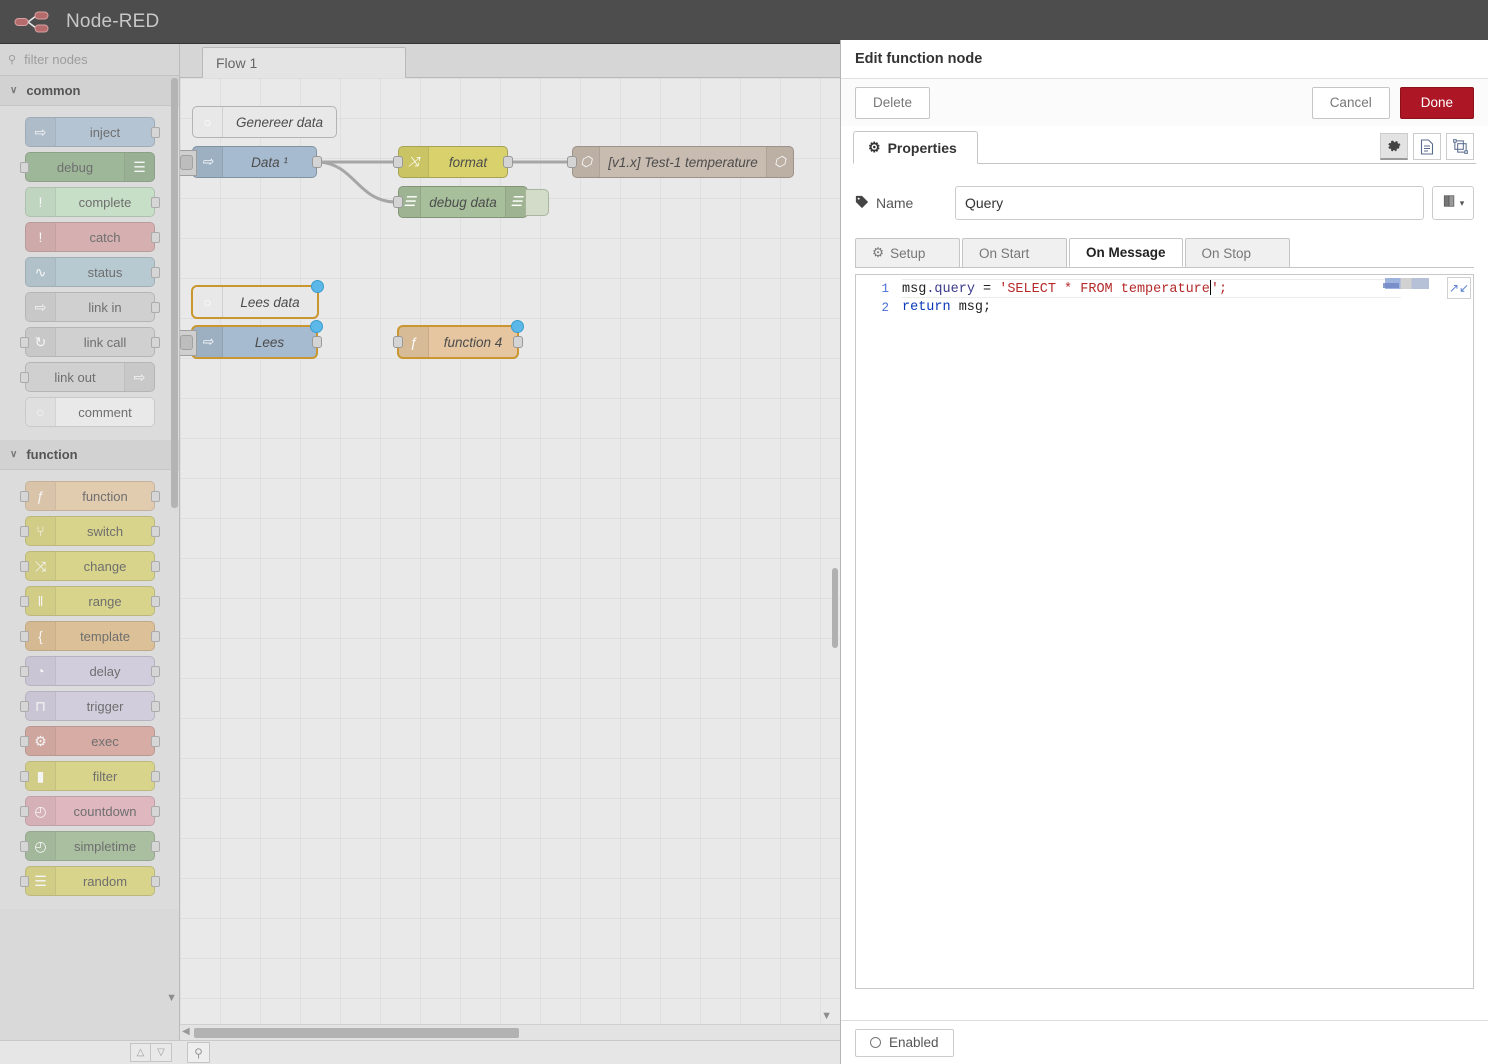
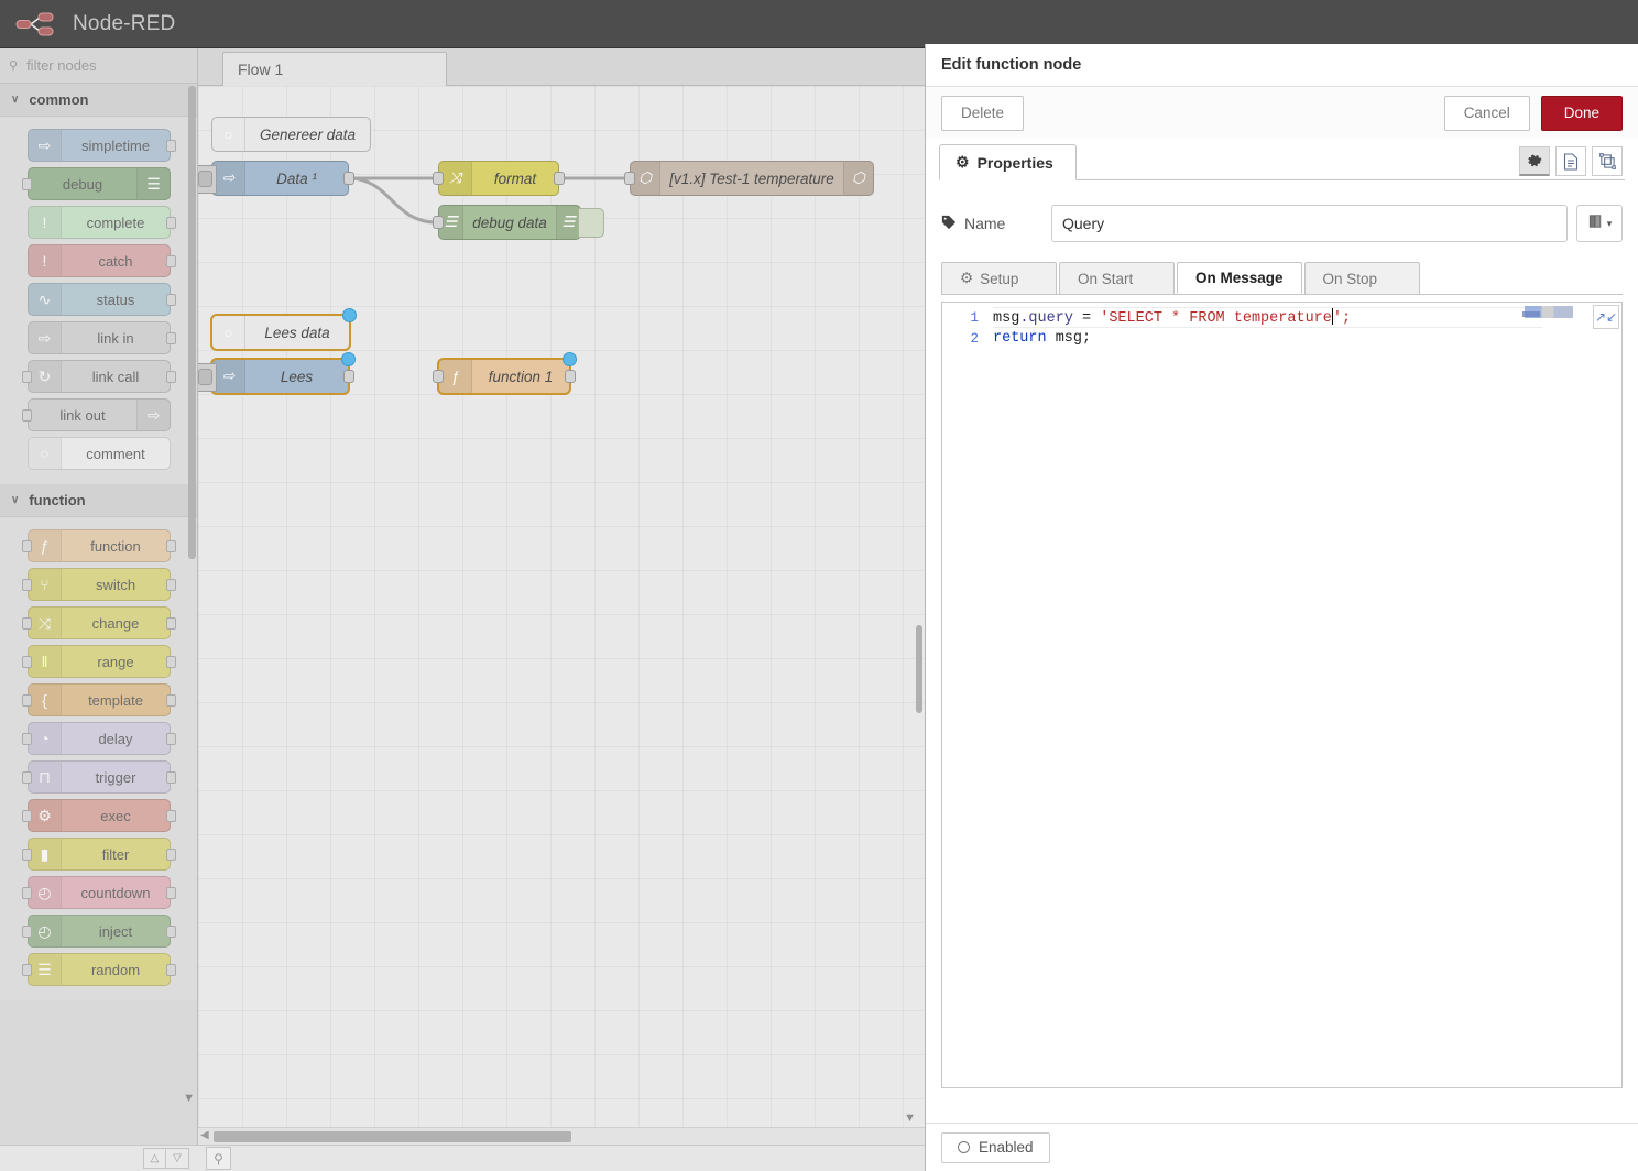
  Node-RED
  ⚲
  filter nodes
  ∨
  common
  ⇨
- inject
+ simpletime
  debug
  ☰
  !
  complete
  !
  catch
  ∿
  status
  ⇨
  link in
  ↻
  link call
  link out
  ⇨
  comment
  ∨
  function
  ƒ
  function
  ⑂
  switch
  ⤨
  change
  ‖
  range
  {
  template
  ◔
  delay
  ⊓
  trigger
  ⚙
  exec
  ▮
  filter
  ◴
  countdown
  ◴
- simpletime
+ inject
  ☰
  random
  ▼
  Flow 1
  Genereer data
  ⇨
  Data ¹
  ⤨
  format
  ⬡
  [v1.x] Test-1 temperature
  ⬡
  ☰
  debug data
  ☰
  Lees data
  ⇨
  Lees
  ƒ
- function 4
+ function 1
  ▼
  ◀
  △
  ▽
  ⚲
  Edit function node
  Delete
  Cancel
  Done
  ⚙
  Properties
  Name
  Query
  ▾
  ⚙
  Setup
  On Start
  On Message
  On Stop
  ↗↙
  1
  msg.query = 'SELECT * FROM temperature';
  2
  return msg;
  Enabled
